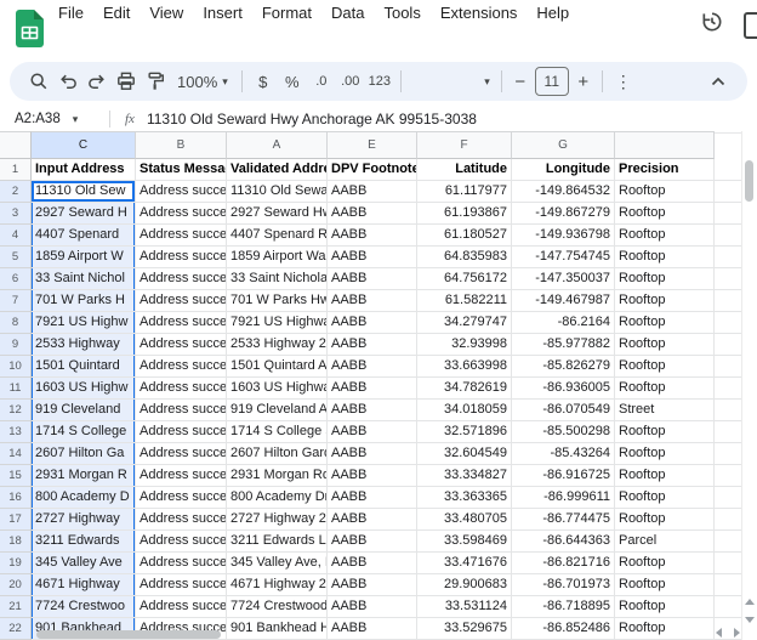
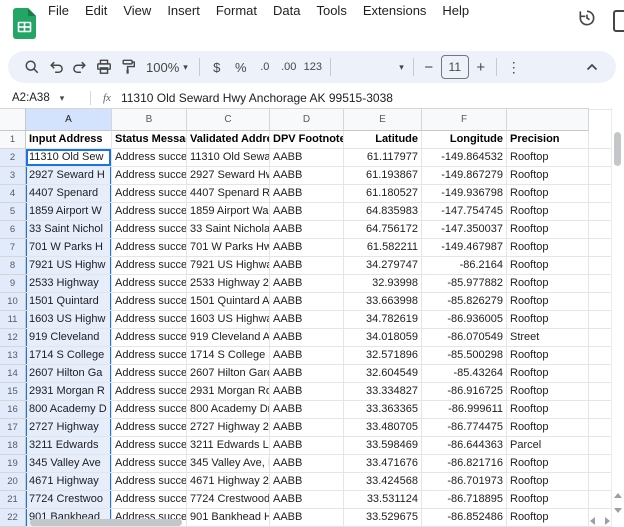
  File
  Edit
  View
  Insert
  Format
  Data
  Tools
  Extensions
  Help
  100%
  ▾
  $
  %
  .0
  .00
  123
  ▾
  −
  11
  +
  ⋮
  A2:A38
  ▾
  fx
  11310 Old Seward Hwy Anchorage AK 99515-3038
- C
+ A
  B
- A
+ C
+ D
  E
  F
- G
  1
  Input Address
  Status Messa
  Validated Addr
  DPV Footnote
  Latitude
  Longitude
  Precision
  2
  11310 Old Sew
  Address succe
  11310 Old Sewa
  AABB
  61.117977
  -149.864532
  Rooftop
  3
  2927 Seward H
  Address succe
  2927 Seward H
  AABB
  61.193867
  -149.867279
  Rooftop
  4
  4407 Spenard
  Address succe
  4407 Spenard R
  AABB
  61.180527
  -149.936798
  Rooftop
  5
  1859 Airport W
  Address succe
  1859 Airport Wa
  AABB
  64.835983
  -147.754745
  Rooftop
  6
  33 Saint Nichol
  Address succe
  33 Saint Nichola
  AABB
  64.756172
  -147.350037
  Rooftop
  7
  701 W Parks H
  Address succe
  701 W Parks Hw
  AABB
  61.582211
  -149.467987
  Rooftop
  8
  7921 US Highw
  Address succe
  7921 US Highw
  AABB
  34.279747
  -86.2164
  Rooftop
  9
  2533 Highway
  Address succe
  2533 Highway 2
  AABB
  32.93998
  -85.977882
  Rooftop
  10
  1501 Quintard
  Address succe
  1501 Quintard A
  AABB
  33.663998
  -85.826279
  Rooftop
  11
  1603 US Highw
  Address succe
  1603 US Highw
  AABB
  34.782619
  -86.936005
  Rooftop
  12
  919 Cleveland
  Address succe
  919 Cleveland A
  AABB
  34.018059
  -86.070549
  Street
  13
  1714 S College
  Address succe
  1714 S College
  AABB
  32.571896
  -85.500298
  Rooftop
  14
  2607 Hilton Ga
  Address succe
  2607 Hilton Gar
  AABB
  32.604549
  -85.43264
  Rooftop
  15
  2931 Morgan R
  Address succe
  2931 Morgan Rd
  AABB
  33.334827
  -86.916725
  Rooftop
  16
  800 Academy D
  Address succe
  800 Academy D
  AABB
  33.363365
  -86.999611
  Rooftop
  17
  2727 Highway
  Address succe
  2727 Highway 2
  AABB
  33.480705
  -86.774475
  Rooftop
  18
  3211 Edwards
  Address succe
  3211 Edwards L
  AABB
  33.598469
  -86.644363
  Parcel
  19
  345 Valley Ave
  Address succe
  345 Valley Ave,
  AABB
  33.471676
  -86.821716
  Rooftop
  20
  4671 Highway
  Address succe
  4671 Highway 2
  AABB
- 29.900683
+ 33.424568
  -86.701973
  Rooftop
  21
  7724 Crestwoo
  Address succe
  7724 Crestwood
  AABB
  33.531124
  -86.718895
  Rooftop
  22
  901 Bankhead
  Address succe
  901 Bankhead H
  AABB
  33.529675
  -86.852486
  Rooftop
